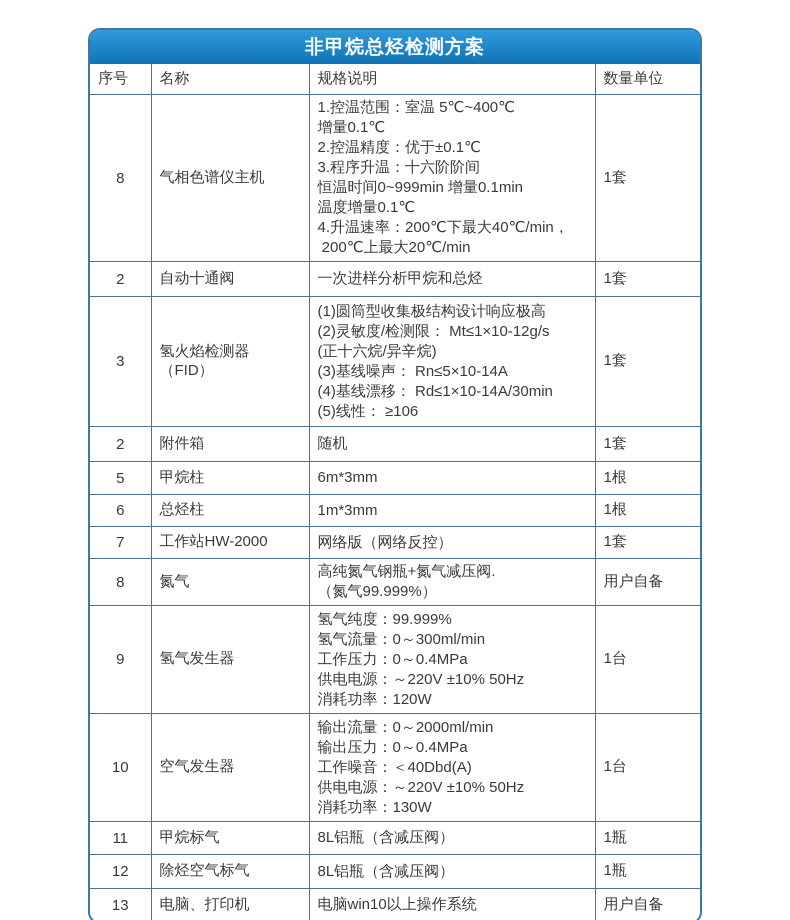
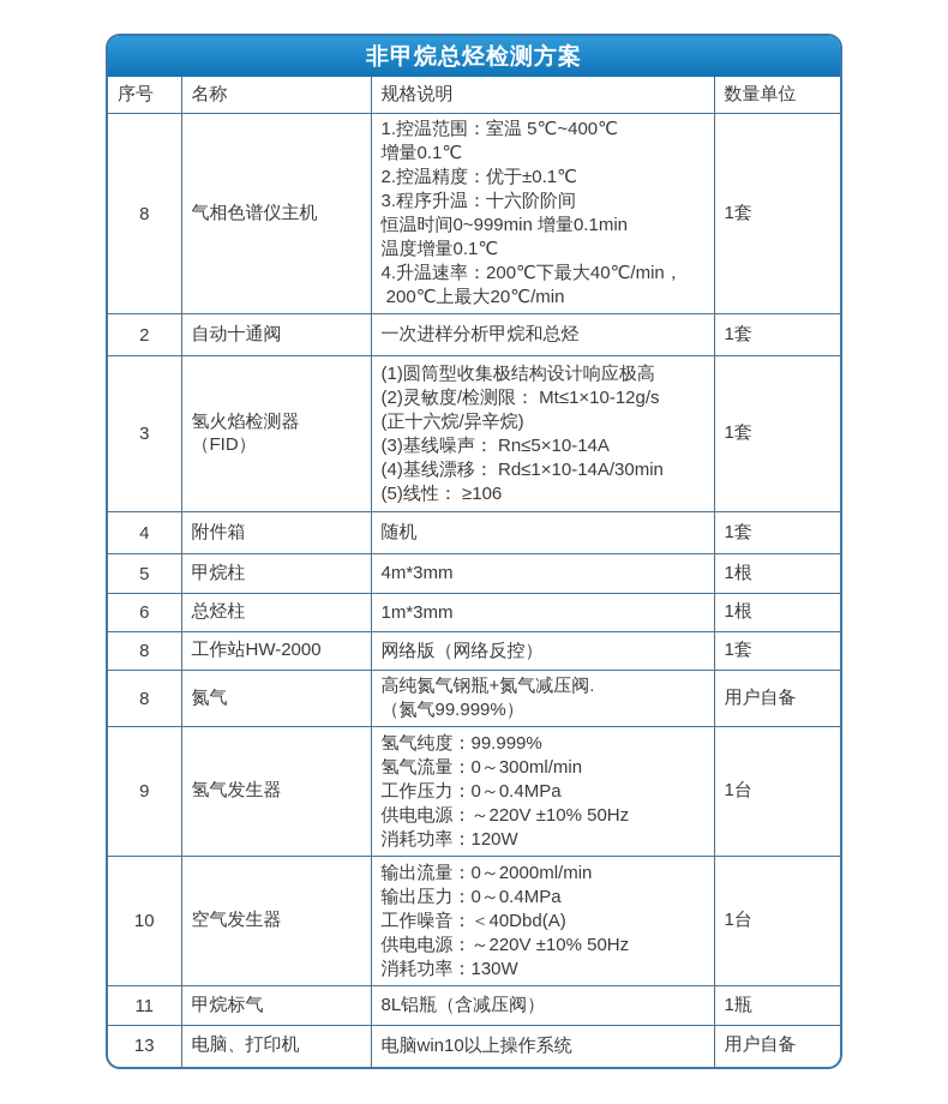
  非甲烷总烃检测方案
  序号	名称	规格说明	数量单位
  8	气相色谱仪主机	1.控温范围：室温 5℃~400℃增量0.1℃2.控温精度：优于±0.1℃3.程序升温：十六阶阶间恒温时间0~999min 增量0.1min温度增量0.1℃4.升温速率：200℃下最大40℃/min， 200℃上最大20℃/min	1套
  2	自动十通阀	一次进样分析甲烷和总烃	1套
  3	氢火焰检测器（FID）	(1)圆筒型收集极结构设计响应极高(2)灵敏度/检测限： Mt≤1×10-12g/s(正十六烷/异辛烷)(3)基线噪声： Rn≤5×10-14A(4)基线漂移： Rd≤1×10-14A/30min(5)线性： ≥106	1套
- 2	附件箱	随机	1套
+ 4	附件箱	随机	1套
- 5	甲烷柱	6m*3mm	1根
+ 5	甲烷柱	4m*3mm	1根
  6	总烃柱	1m*3mm	1根
- 7	工作站HW-2000	网络版（网络反控）	1套
+ 8	工作站HW-2000	网络版（网络反控）	1套
  8	氮气	高纯氮气钢瓶+氮气减压阀.（氮气99.999%）	用户自备
  9	氢气发生器	氢气纯度：99.999%氢气流量：0～300ml/min工作压力：0～0.4MPa供电电源：～220V ±10% 50Hz消耗功率：120W	1台
  10	空气发生器	输出流量：0～2000ml/min输出压力：0～0.4MPa工作噪音：＜40Dbd(A)供电电源：～220V ±10% 50Hz消耗功率：130W	1台
  11	甲烷标气	8L铝瓶（含减压阀）	1瓶
- 12	除烃空气标气	8L铝瓶（含减压阀）	1瓶
  13	电脑、打印机	电脑win10以上操作系统	用户自备
